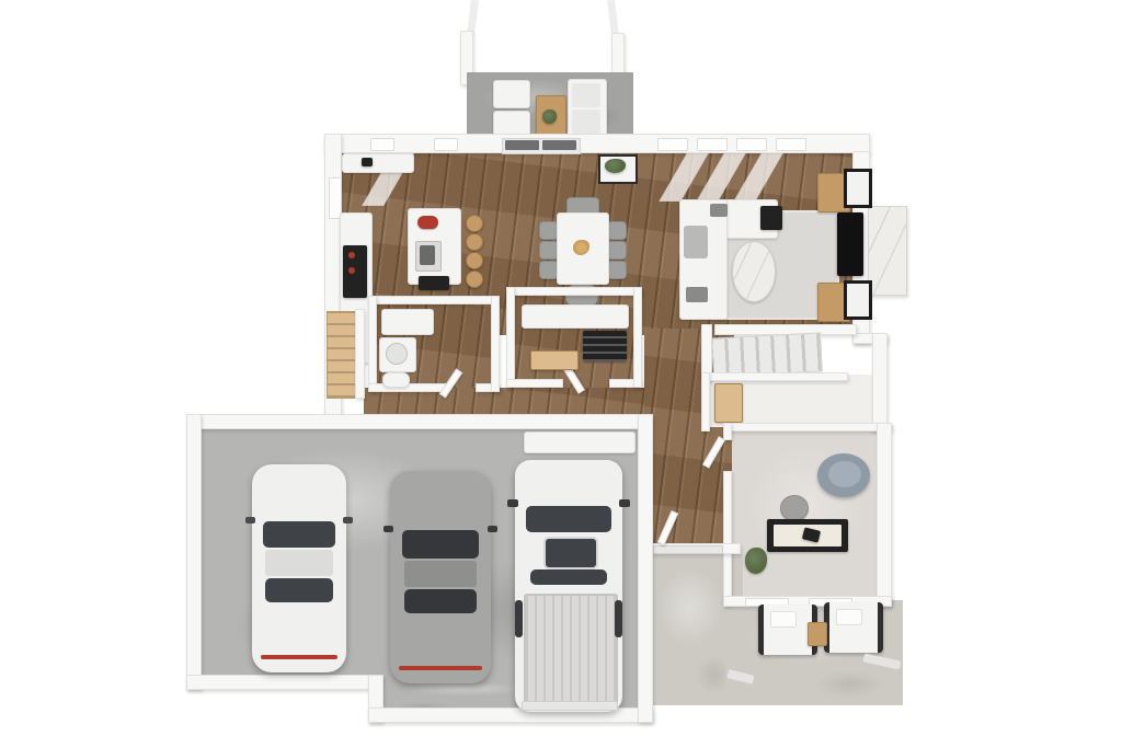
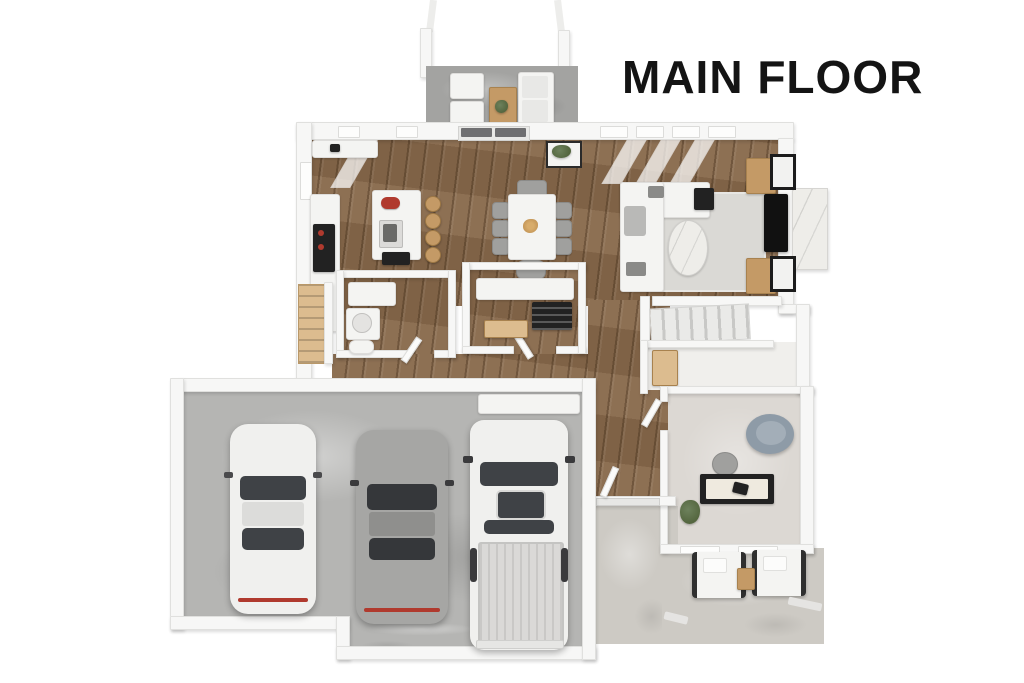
+ MAIN FLOOR
